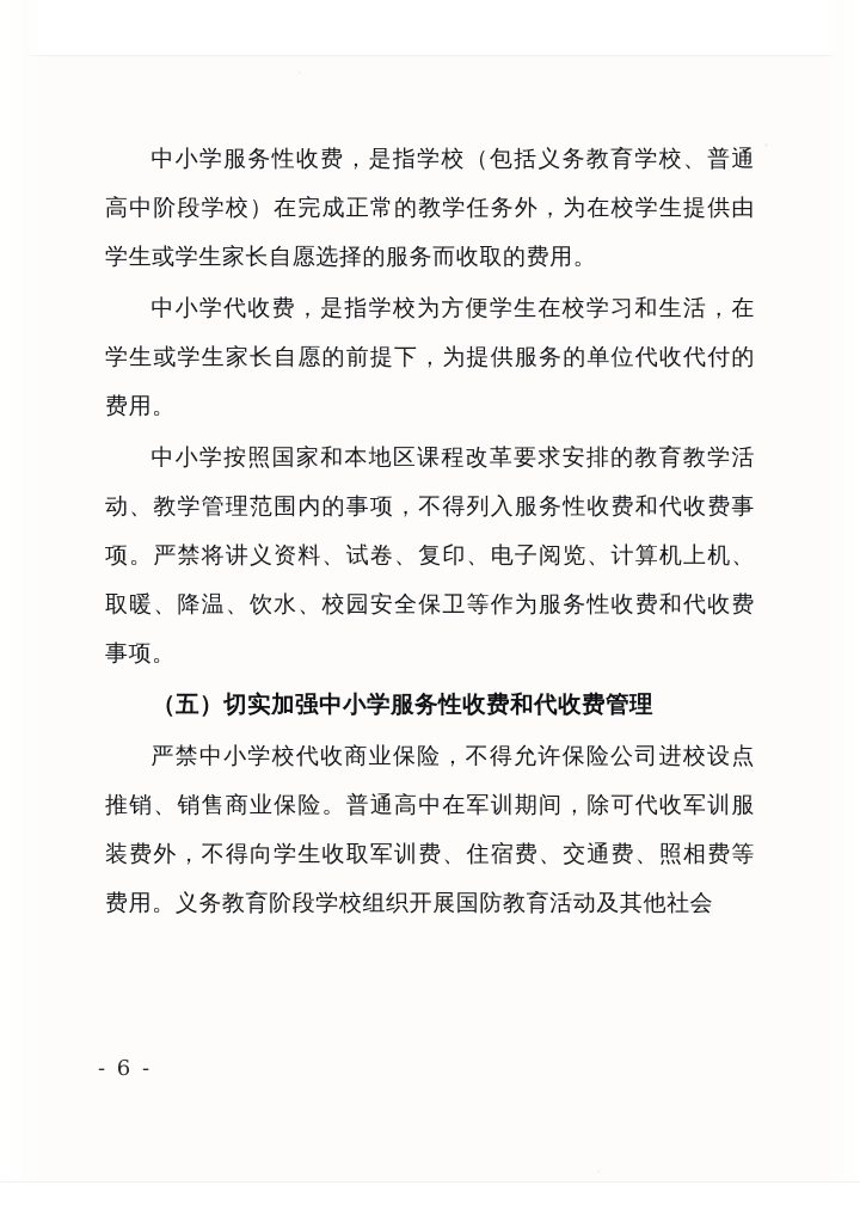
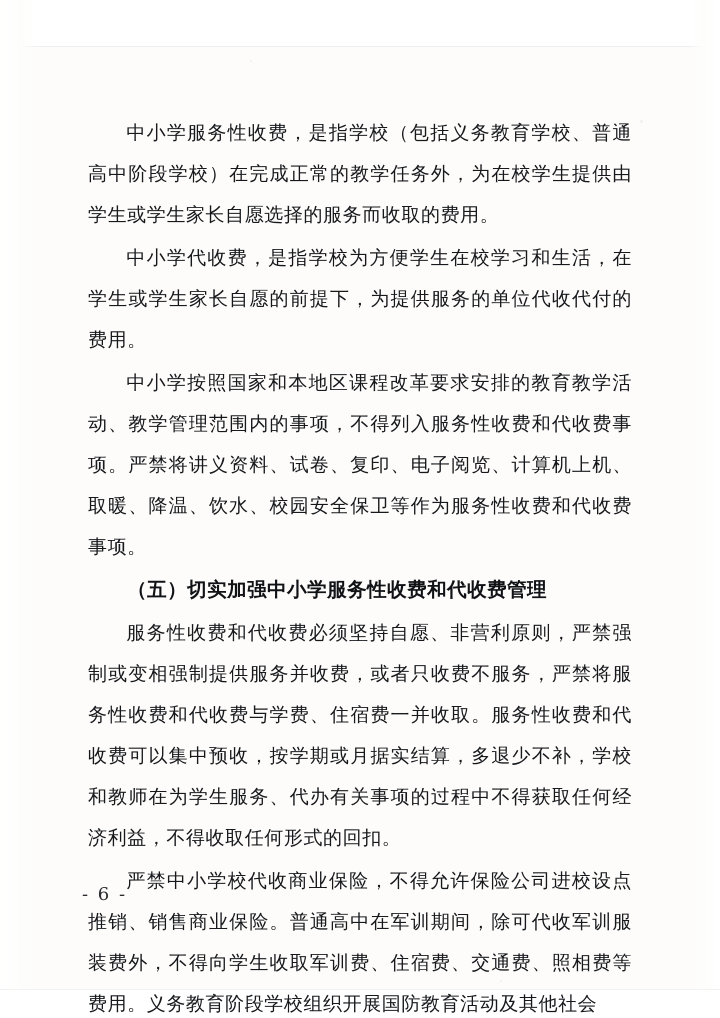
  中小学服务性收费，是指学校（包括义务教育学校、普通高中阶段学校）在完成正常的教学任务外，为在校学生提供由学生或学生家长自愿选择的服务而收取的费用。
  中小学代收费，是指学校为方便学生在校学习和生活，在学生或学生家长自愿的前提下，为提供服务的单位代收代付的费用。
  中小学按照国家和本地区课程改革要求安排的教育教学活动、教学管理范围内的事项，不得列入服务性收费和代收费事项。严禁将讲义资料、试卷、复印、电子阅览、计算机上机、取暖、降温、饮水、校园安全保卫等作为服务性收费和代收费事项。
  （五）切实加强中小学服务性收费和代收费管理
+ 服务性收费和代收费必须坚持自愿、非营利原则，严禁强制或变相强制提供服务并收费，或者只收费不服务，严禁将服务性收费和代收费与学费、住宿费一并收取。服务性收费和代收费可以集中预收，按学期或月据实结算，多退少不补，学校和教师在为学生服务、代办有关事项的过程中不得获取任何经济利益，不得收取任何形式的回扣。
  严禁中小学校代收商业保险，不得允许保险公司进校设点推销、销售商业保险。普通高中在军训期间，除可代收军训服装费外，不得向学生收取军训费、住宿费、交通费、照相费等费用。义务教育阶段学校组织开展国防教育活动及其他社会
  - 6 -
